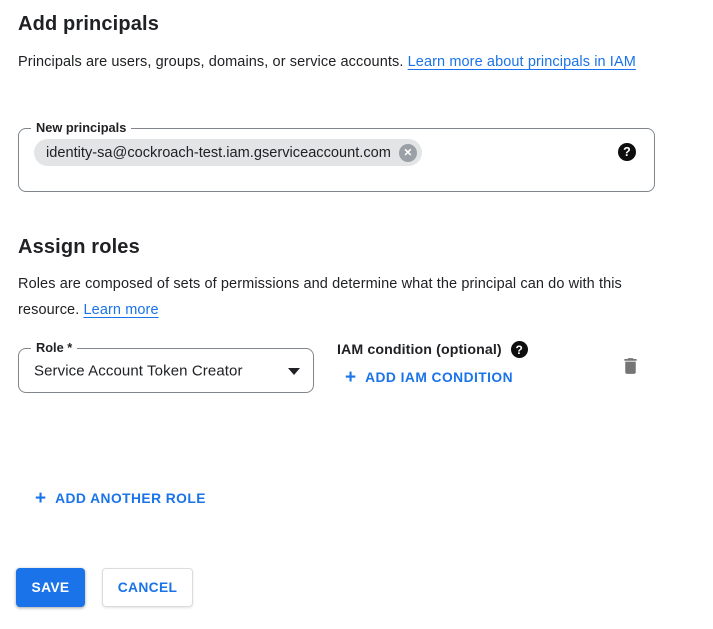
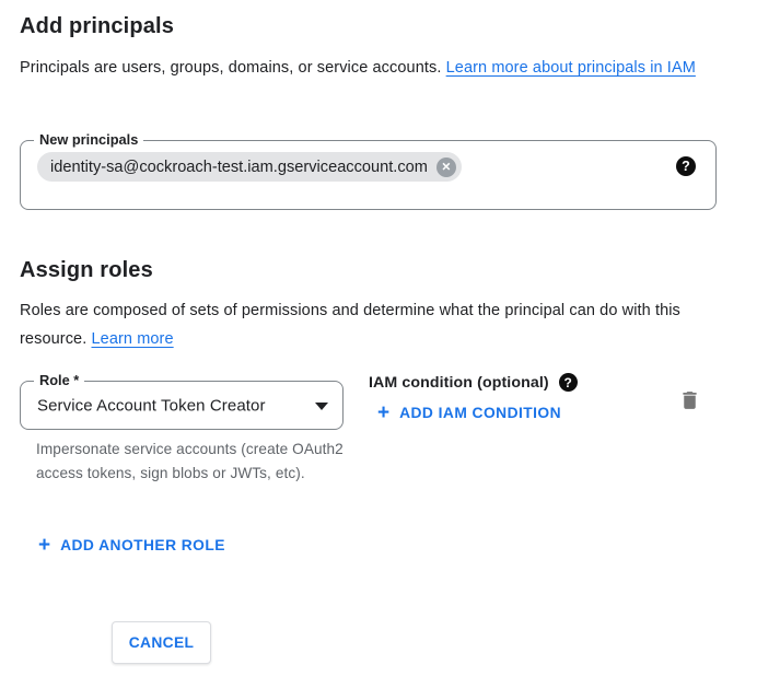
  Add principals
  Principals are users, groups, domains, or service accounts. Learn more about principals in IAM
  New principals
  identity-sa@cockroach-test.iam.gserviceaccount.com
  ✕
  ?
  Assign roles
  Roles are composed of sets of permissions and determine what the principal can do with this resource. Learn more
  Role *
  Service Account Token Creator
+ Impersonate service accounts (create OAuth2 access tokens, sign blobs or JWTs, etc).
  IAM condition (optional)
  ?
  +
  ADD IAM CONDITION
  +
  ADD ANOTHER ROLE
- SAVE
  CANCEL
